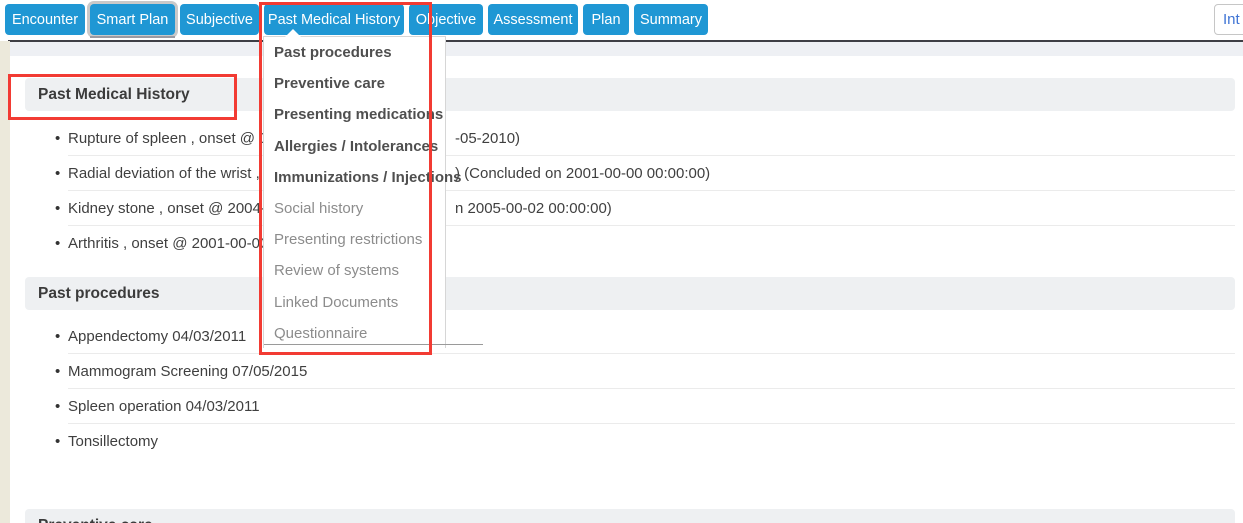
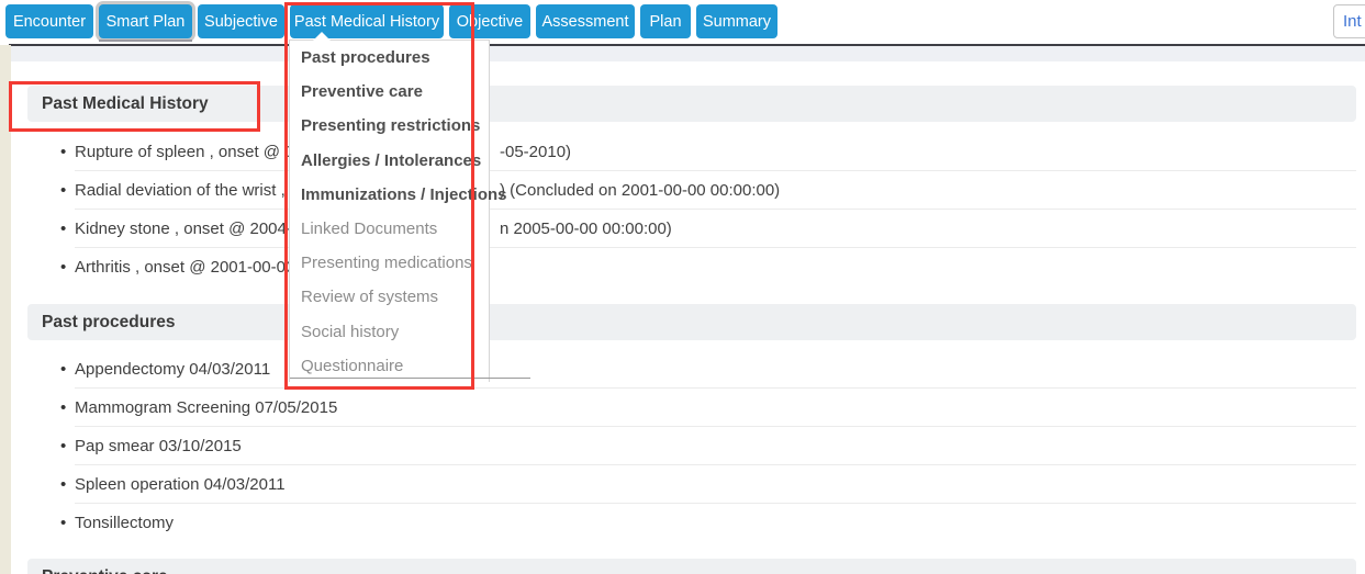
  Encounter
  Smart Plan
  Subjective
  Past Medical History
  Objective
  Assessment
  Plan
  Summary
  Int
  Past Medical History
  Past procedures
  Rupture of spleen , onset @
  -05-2010)
  Radial deviation of the wrist ,
  ) (Concluded on 2001-00-00 00:00:00)
  Kidney stone , onset @ 2004
- n 2005-00-02 00:00:00)
+ n 2005-00-00 00:00:00)
  Arthritis , onset @ 2001-00-0
  Appendectomy 04/03/2011
  Mammogram Screening 07/05/2015
+ Pap smear 03/10/2015
  Spleen operation 04/03/2011
  Tonsillectomy
  Past procedures
  Preventive care
- Presenting medications
+ Presenting restrictions
  Allergies / Intolerances
  Immunizations / Injections
- Social history
+ Linked Documents
- Presenting restrictions
+ Presenting medications
  Review of systems
- Linked Documents
+ Social history
  Questionnaire
